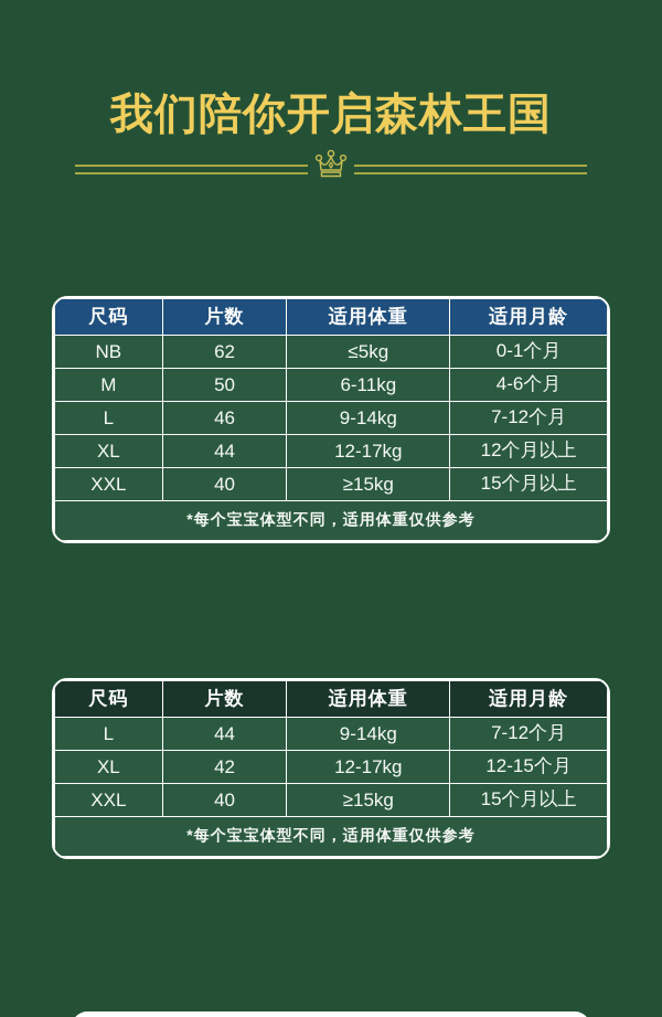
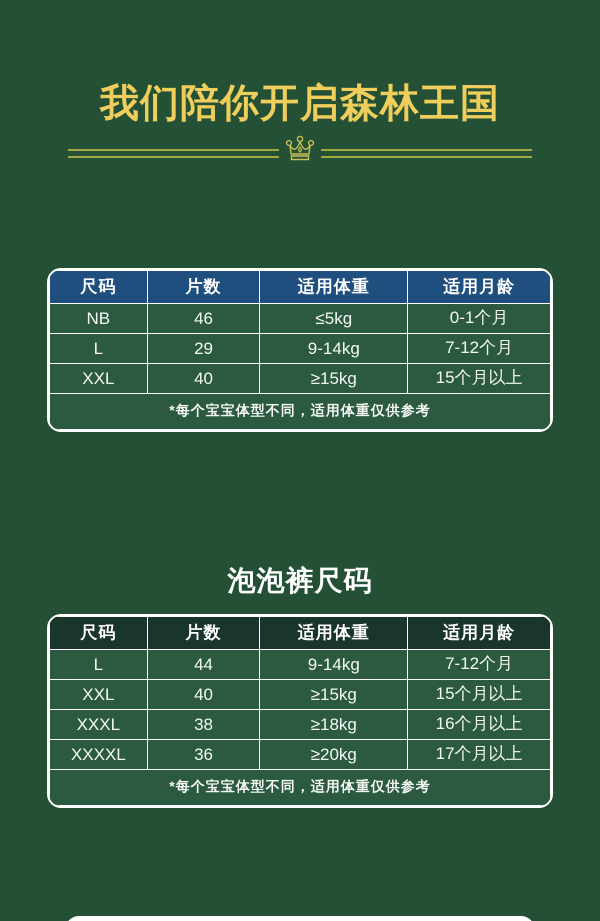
  我们陪你开启森林王国
  尺码	片数	适用体重	适用月龄
- NB	62	≤5kg	0-1个月
+ NB	46	≤5kg	0-1个月
- M	50	6-11kg	4-6个月
- L	46	9-14kg	7-12个月
+ L	29	9-14kg	7-12个月
- XL	44	12-17kg	12个月以上
  XXL	40	≥15kg	15个月以上
  *每个宝宝体型不同，适用体重仅供参考
+ 泡泡裤尺码
  尺码	片数	适用体重	适用月龄
  L	44	9-14kg	7-12个月
- XL	42	12-17kg	12-15个月
  XXL	40	≥15kg	15个月以上
+ XXXL	38	≥18kg	16个月以上
+ XXXXL	36	≥20kg	17个月以上
  *每个宝宝体型不同，适用体重仅供参考
